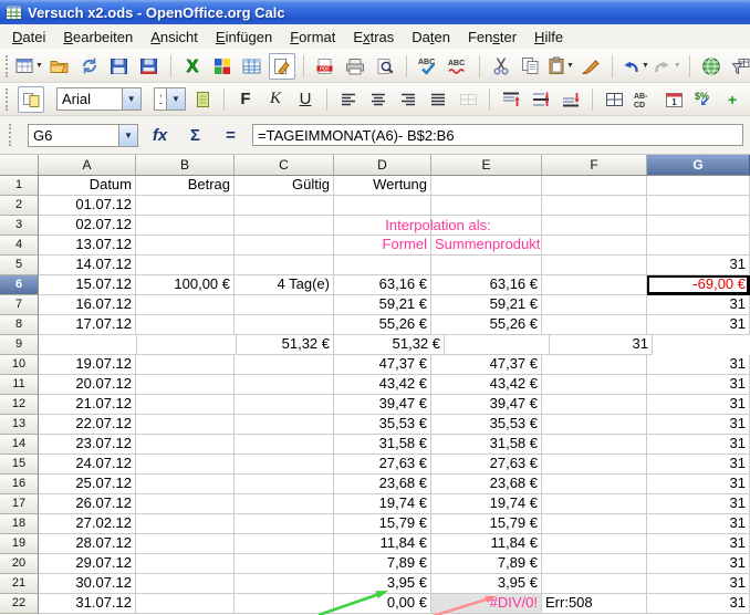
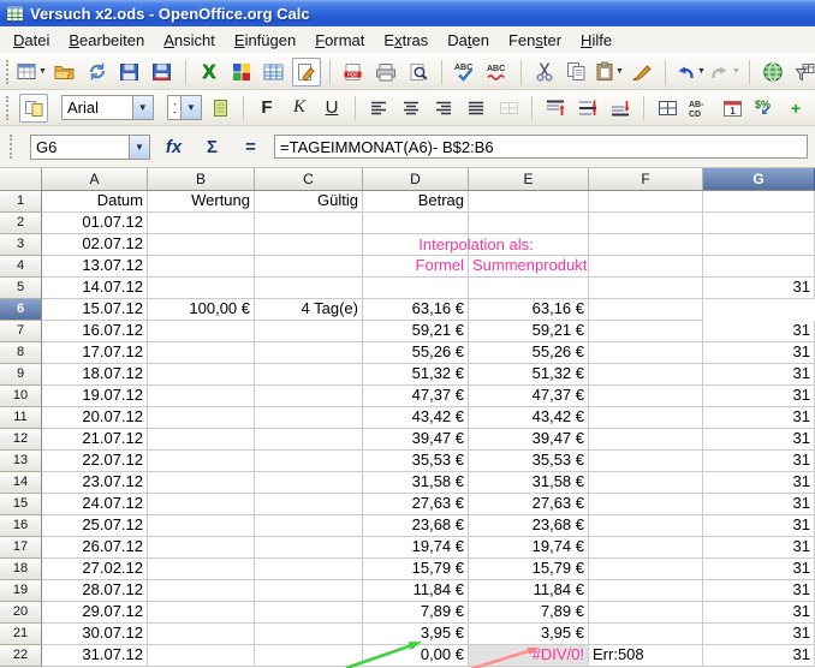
  Versuch x2.ods - OpenOffice.org Calc
  Datei
  Bearbeiten
  Ansicht
  Einfügen
  Format
  Extras
  Daten
  Fenster
  Hilfe
  X
  Arial
  ▼
  ▼
  F
  K
  U
  1
  $%
  +
  G6
  ▼
  fx
  Σ
  =
  =TAGEIMMONAT(A6)- B$2:B6
  A
  B
  C
  D
  E
  F
  G
  1
  Datum
- Betrag
+ Wertung
  Gültig
- Wertung
+ Betrag
  2
  01.07.12
  3
  02.07.12
  4
  13.07.12
  Formel
  Summenprodukt
  5
  14.07.12
  31
  6
  15.07.12
  100,00 €
  4 Tag(e)
  63,16 €
  63,16 €
- -69,00 €
  7
  16.07.12
  59,21 €
  59,21 €
  31
  8
  17.07.12
  55,26 €
  55,26 €
  31
  9
+ 18.07.12
  51,32 €
  51,32 €
  31
  10
  19.07.12
  47,37 €
  47,37 €
  31
  11
  20.07.12
  43,42 €
  43,42 €
  31
  12
  21.07.12
  39,47 €
  39,47 €
  31
  13
  22.07.12
  35,53 €
  35,53 €
  31
  14
  23.07.12
  31,58 €
  31,58 €
  31
  15
  24.07.12
  27,63 €
  27,63 €
  31
  16
  25.07.12
  23,68 €
  23,68 €
  31
  17
  26.07.12
  19,74 €
  19,74 €
  31
  18
  27.02.12
  15,79 €
  15,79 €
  31
  19
  28.07.12
  11,84 €
  11,84 €
  31
  20
  29.07.12
  7,89 €
  7,89 €
  31
  21
  30.07.12
  3,95 €
  3,95 €
  31
  22
  31.07.12
  0,00 €
  #DIV/0!
  Err:508
  31
  Interpolation als:
